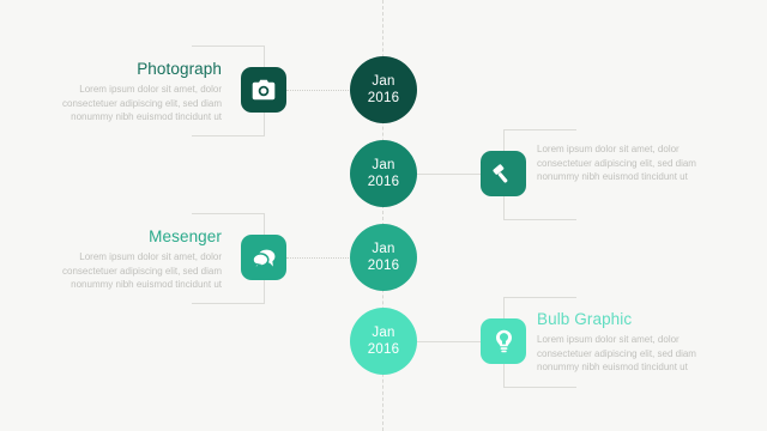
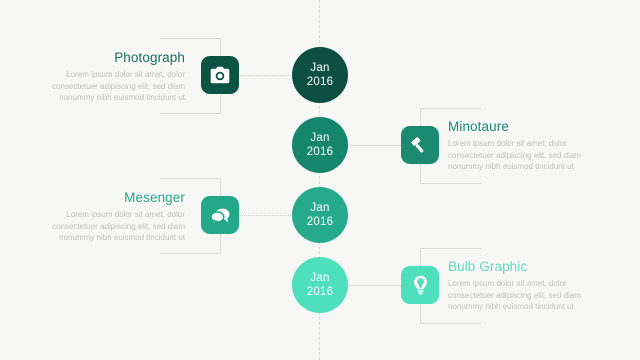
  Photograph
  Lorem ipsum dolor sit amet, dolor consectetuer adipiscing elit, sed diam nonummy nibh euismod tincidunt ut
  Jan
  2016
+ Minotaure
  Lorem ipsum dolor sit amet, dolor consectetuer adipiscing elit, sed diam nonummy nibh euismod tincidunt ut
  Jan
  2016
  Mesenger
  Lorem ipsum dolor sit amet, dolor consectetuer adipiscing elit, sed diam nonummy nibh euismod tincidunt ut
  Jan
  2016
  Bulb Graphic
  Lorem ipsum dolor sit amet, dolor consectetuer adipiscing elit, sed diam nonummy nibh euismod tincidunt ut
  Jan
  2016
